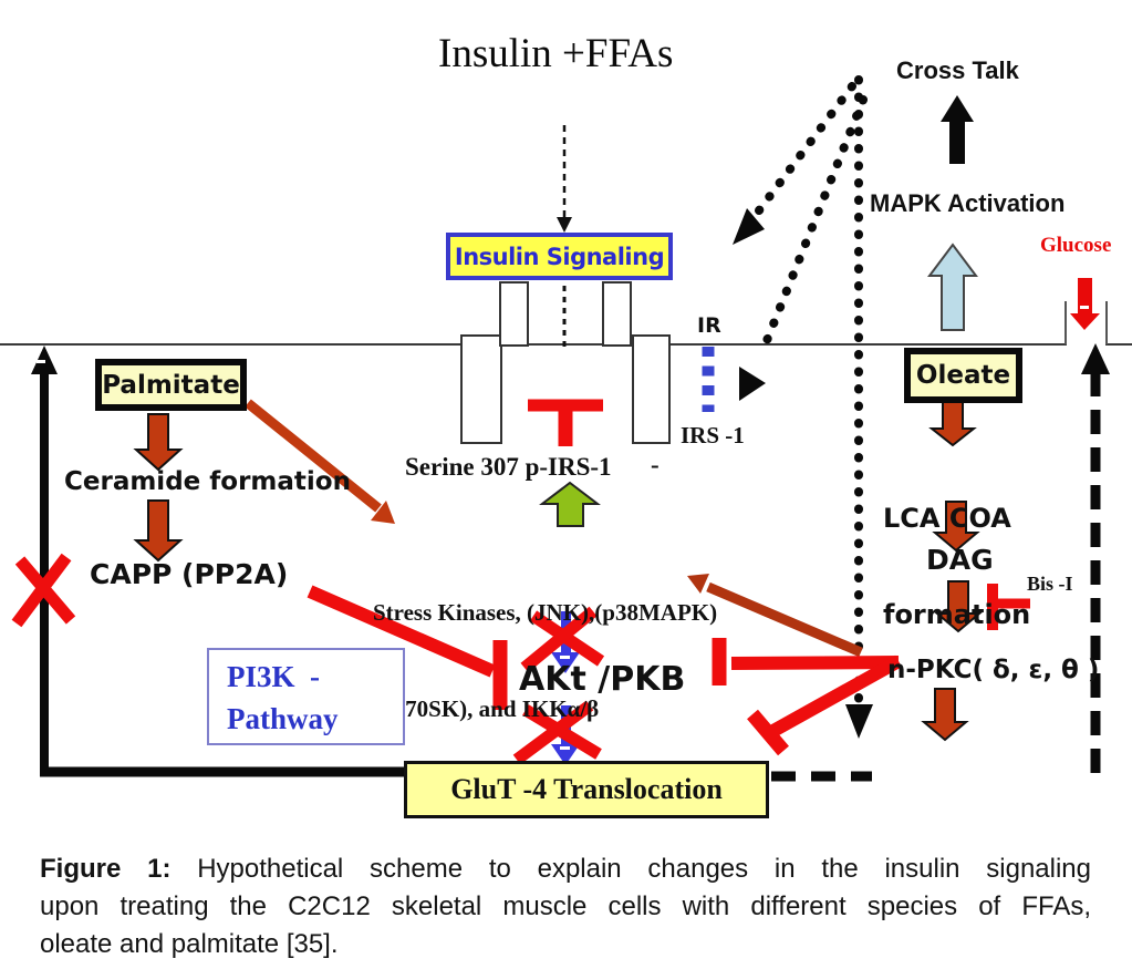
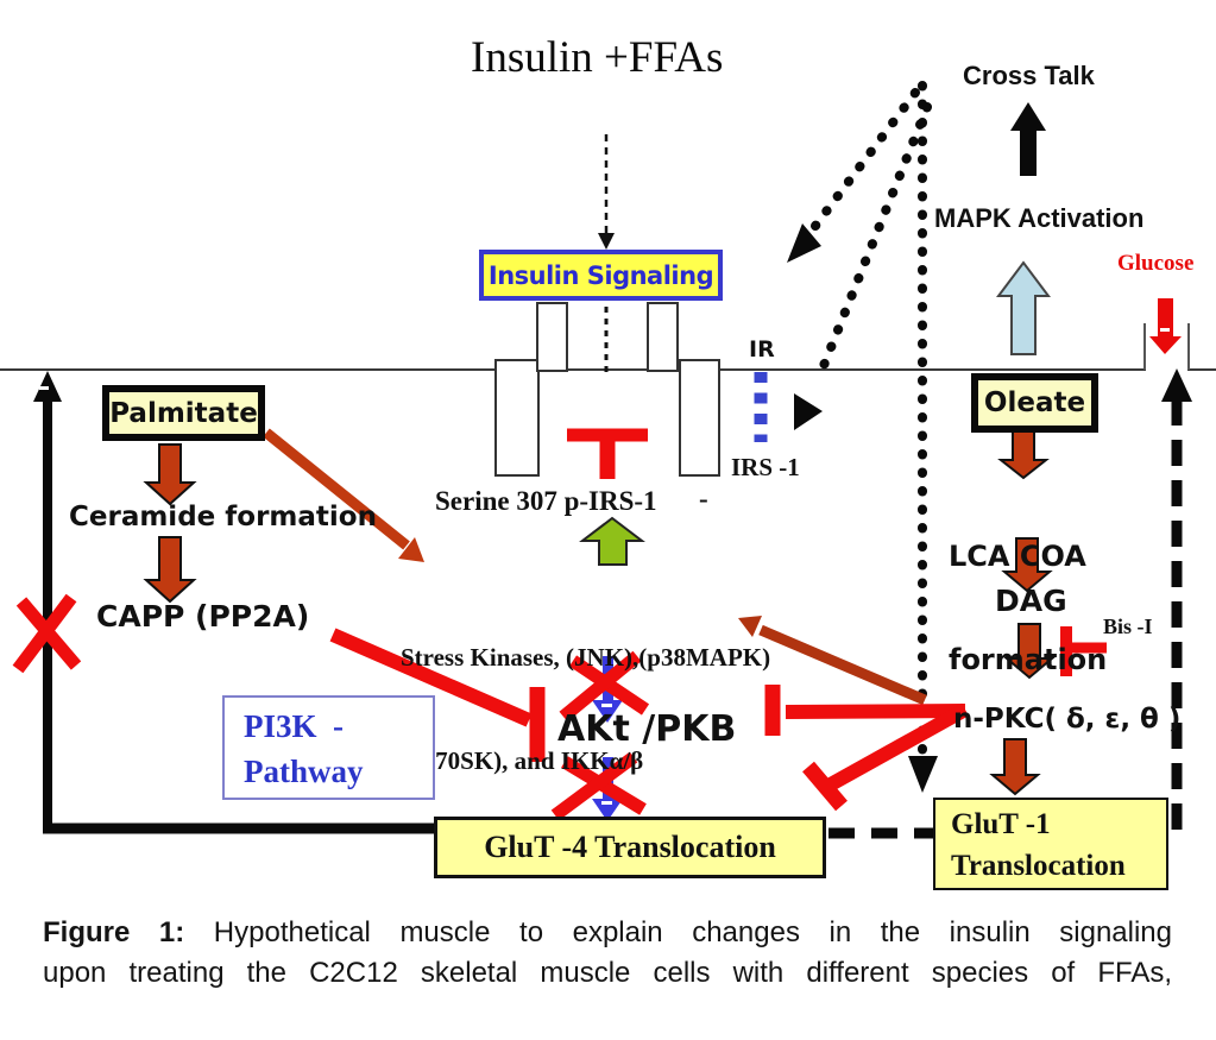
  Insulin +FFAs
  Cross Talk
  MAPK Activation
  Glucose
  IR
  IRS -1
  Serine 307 p-IRS-1
  -
  Stress Kinases, (JNK),(p38MAPK)
  70SK), and IKKα/β
  Ceramide formation
  CAPP (PP2A)
  AKt /PKB
  LCA COA
  formation
  DAG
  Bis -I
  n-PKC( δ, ε, θ )
  Insulin Signaling
  Palmitate
  Oleate
  PI3K -
  Pathway
  GluT -4 Translocation
+ GluT -1
+ Translocation
- Figure 1: Hypothetical scheme to explain changes in the insulin signaling
+ Figure 1: Hypothetical muscle to explain changes in the insulin signaling
  upon treating the C2C12 skeletal muscle cells with different species of FFAs,
- oleate and palmitate [35].
